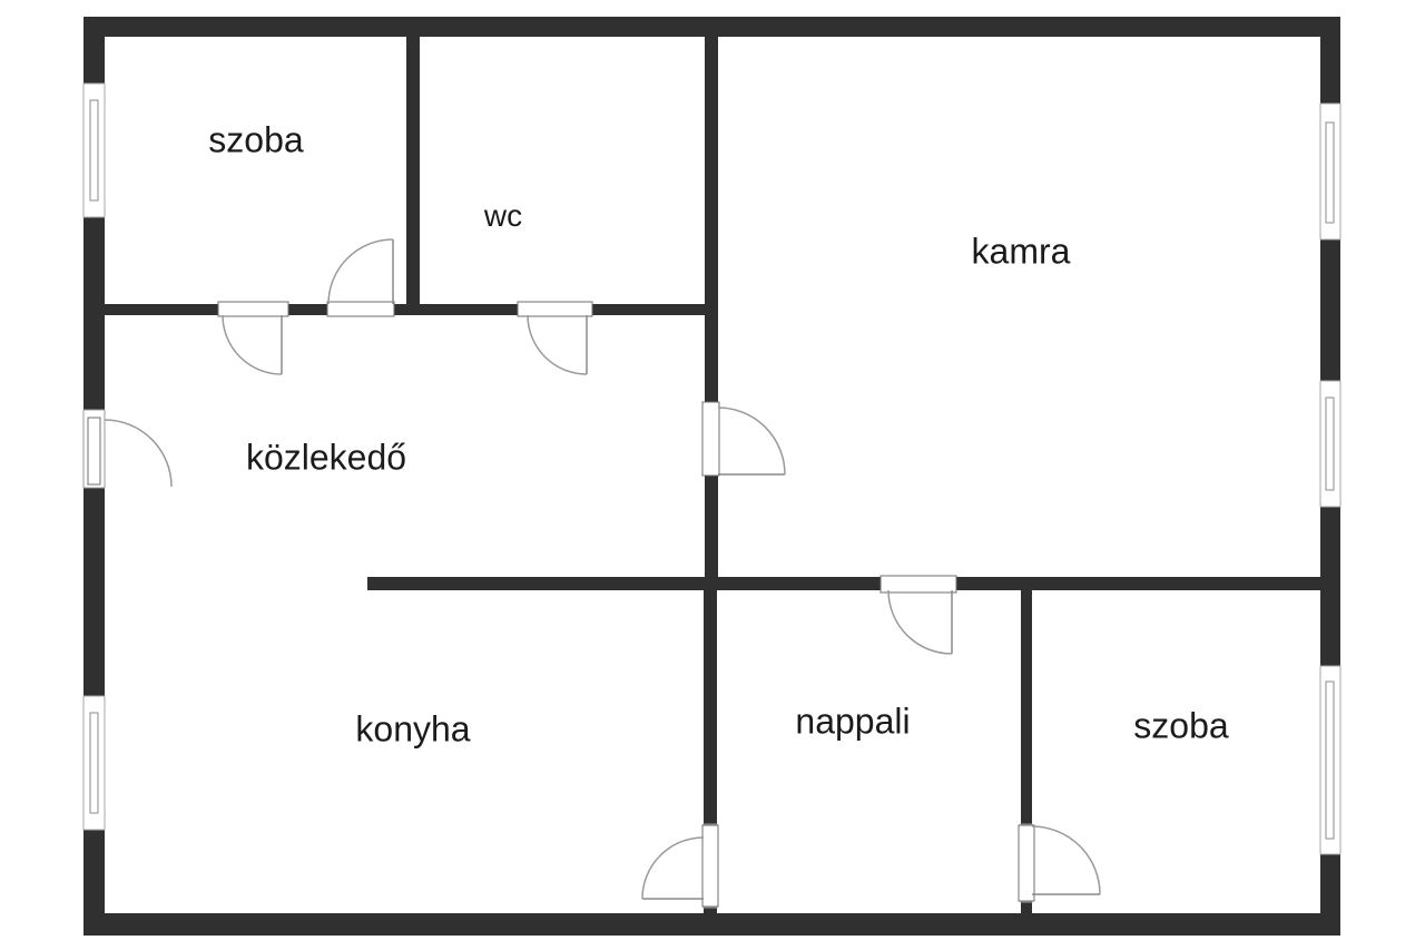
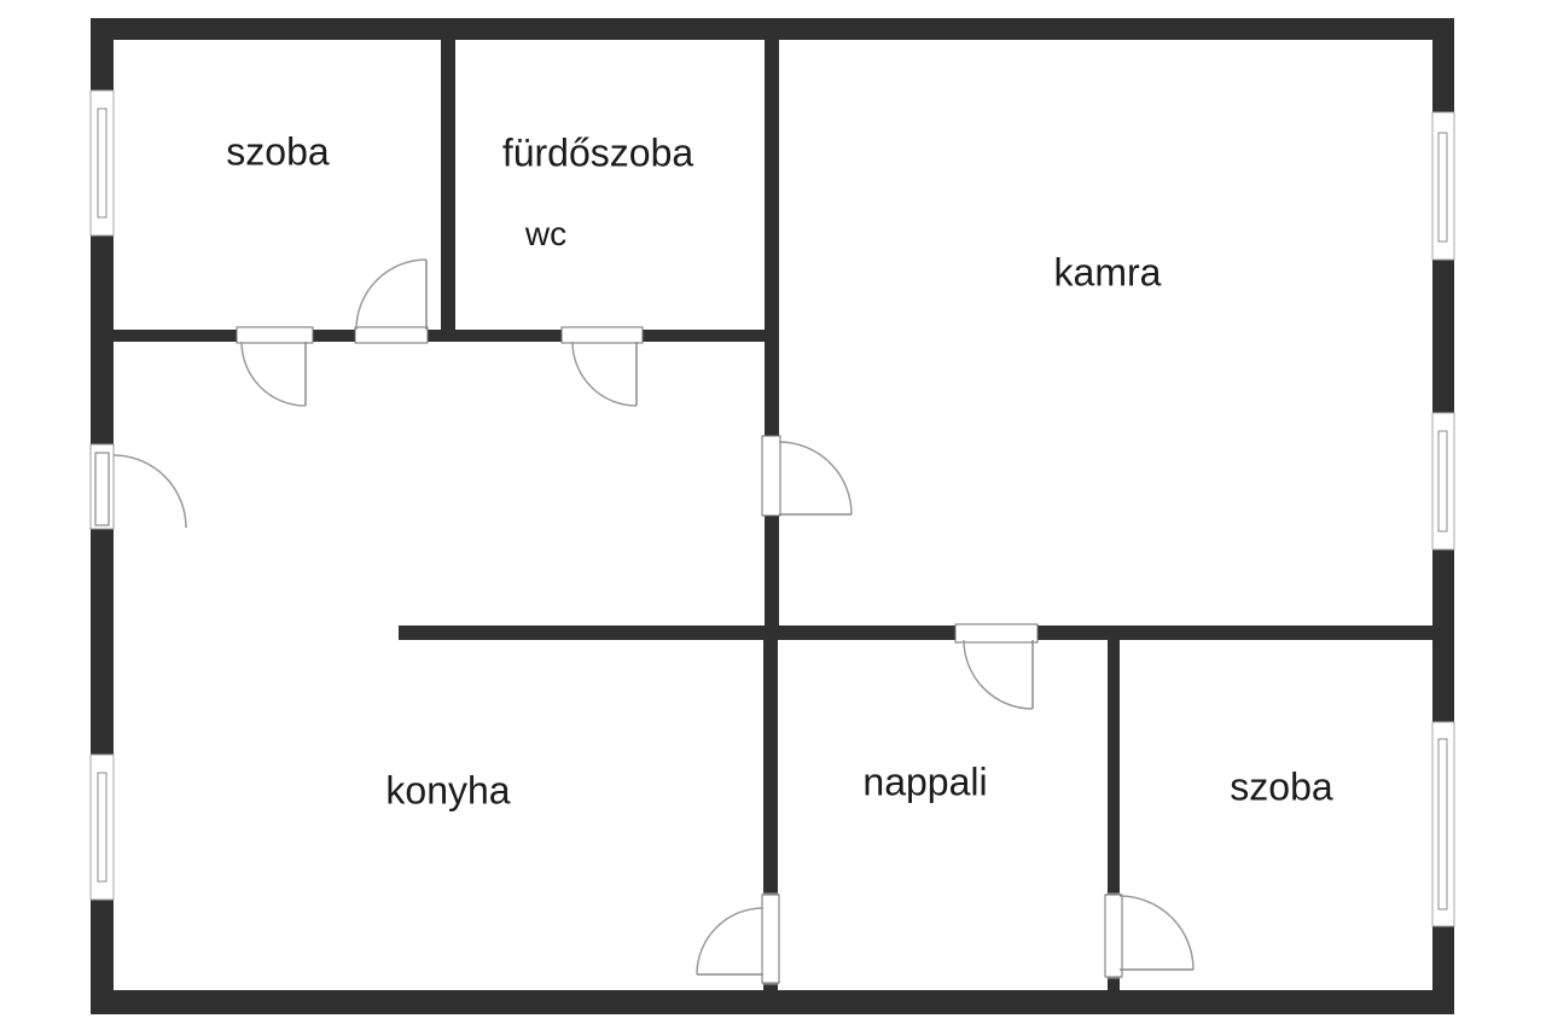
  szoba
+ fürdőszoba
  wc
  kamra
- közlekedő
  konyha
  nappali
  szoba
